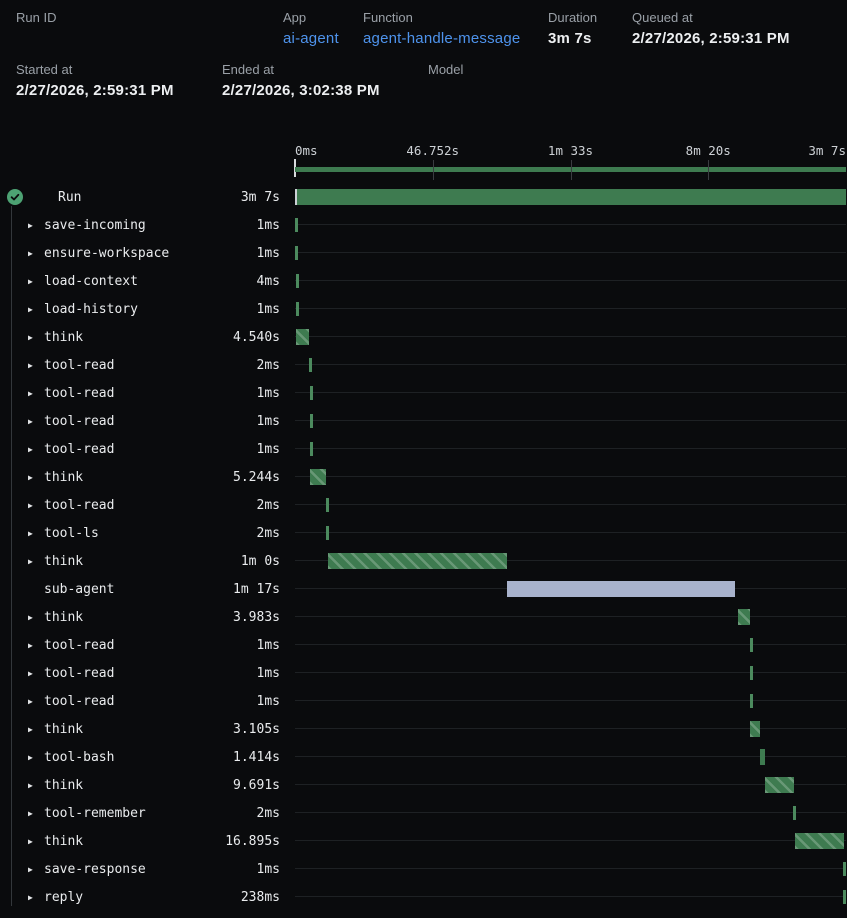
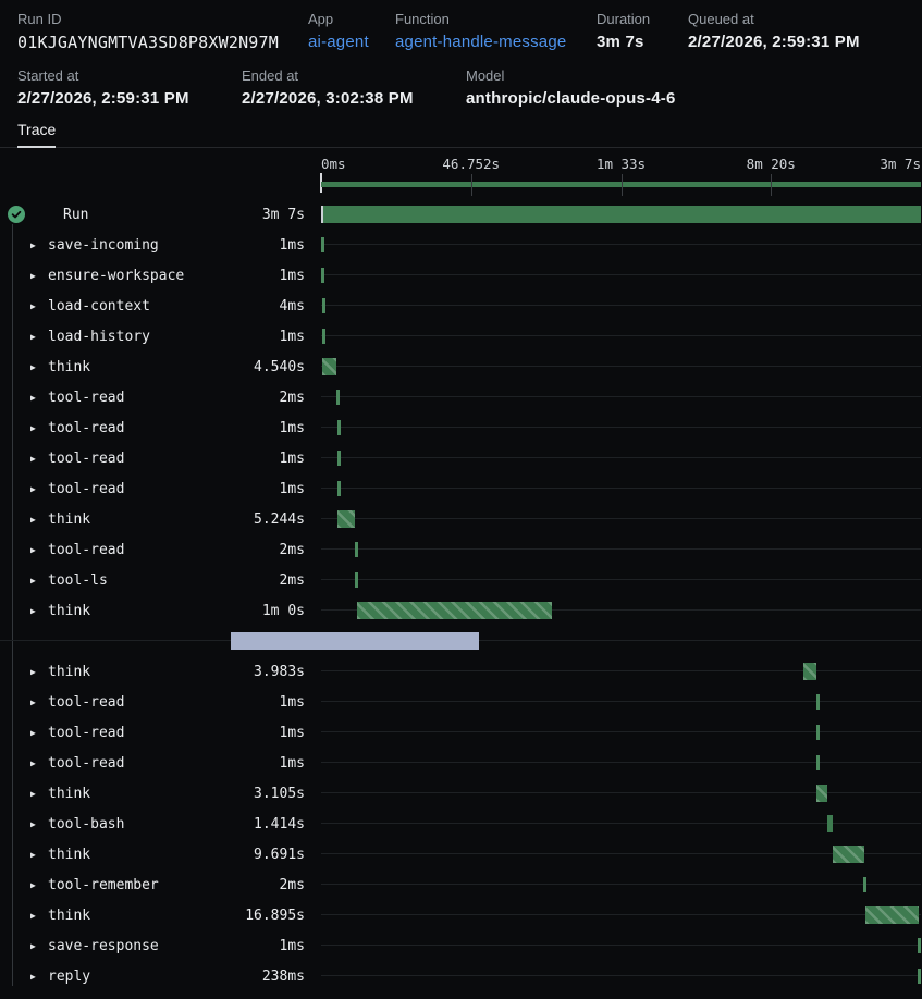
  Run ID
+ 01KJGAYNGMTVA3SD8P8XW2N97M
  App
  ai-agent
  Function
  agent-handle-message
  Duration
  3m 7s
  Queued at
  2/27/2026, 2:59:31 PM
  Started at
  2/27/2026, 2:59:31 PM
  Ended at
  2/27/2026, 3:02:38 PM
  Model
+ anthropic/claude-opus-4-6
+ Trace
  0ms
  46.752s
  1m 33s
  8m 20s
  3m 7s
  Run
  3m 7s
  ▶
  save-incoming
  1ms
  ▶
  ensure-workspace
  1ms
  ▶
  load-context
  4ms
  ▶
  load-history
  1ms
  ▶
  think
  4.540s
  ▶
  tool-read
  2ms
  ▶
  tool-read
  1ms
  ▶
  tool-read
  1ms
  ▶
  tool-read
  1ms
  ▶
  think
  5.244s
  ▶
  tool-read
  2ms
  ▶
  tool-ls
  2ms
  ▶
  think
  1m 0s
- sub-agent
- 1m 17s
  ▶
  think
  3.983s
  ▶
  tool-read
  1ms
  ▶
  tool-read
  1ms
  ▶
  tool-read
  1ms
  ▶
  think
  3.105s
  ▶
  tool-bash
  1.414s
  ▶
  think
  9.691s
  ▶
  tool-remember
  2ms
  ▶
  think
  16.895s
  ▶
  save-response
  1ms
  ▶
  reply
  238ms
